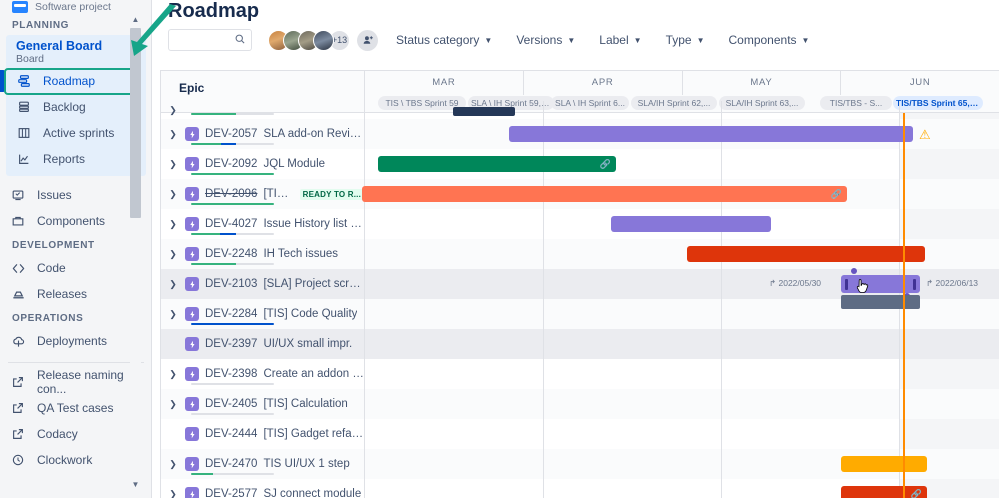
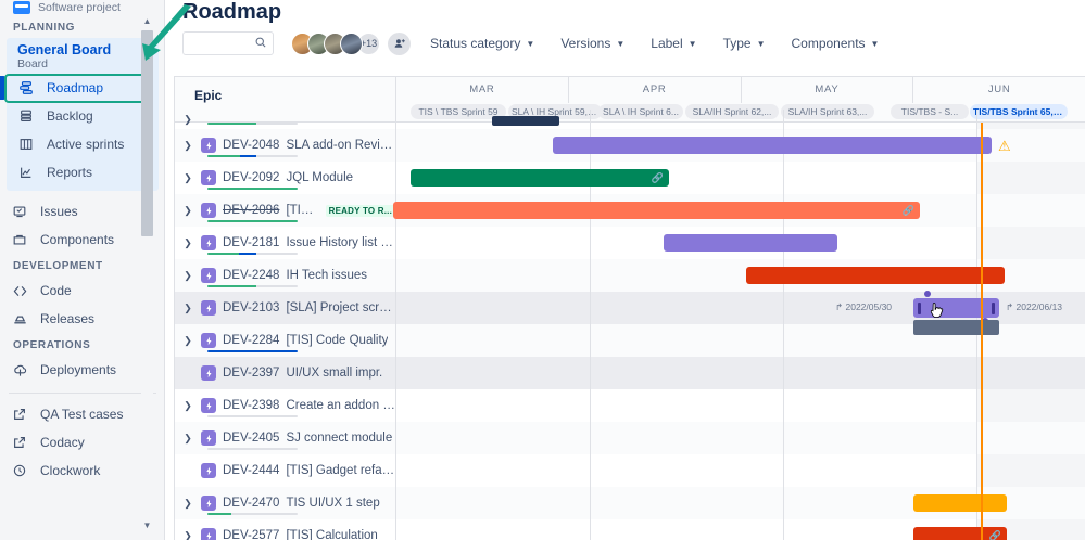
  Software project
  PLANNING
  General Board
  Board
  Roadmap
  Backlog
  Active sprints
  Reports
  Issues
  Components
  DEVELOPMENT
  Code
  Releases
  OPERATIONS
  Deployments
- Release naming con...
  QA Test cases
  Codacy
  Clockwork
  ▲
  ▼
  Roadmap
  +13
  Status category
  ▼
  Versions
  ▼
  Label
  ▼
  Type
  ▼
  Components
  ▼
  Epic
  MAR
  APR
  MAY
  JUN
  TIS \ TBS Sprint 59
  SLA \ IH Sprint 59, T.
  SLA \ IH Sprint 6...
  SLA/IH Sprint 62,...
  SLA/IH Sprint 63,...
  TIS/TBS - S...
  IS/TBS Sprint 65, S..
  ❯
  ❯
- DEV-2057
+ DEV-2048
  ⚠
  ❯
  DEV-2092
  JQL Module
  🔗
  ❯
  DEV-2096
  READY TO R...
  🔗
  ❯
- DEV-4027
+ DEV-2181
  ❯
  DEV-2248
  IH Tech issues
  ❯
  DEV-2103
  ↱ 2022/05/30
  ↱ 2022/06/13
  ❯
  DEV-2284
  [TIS] Code Quality
  DEV-2397
  UI/UX small impr.
  ❯
  DEV-2398
  ❯
  DEV-2405
- [TIS] Calculation
+ SJ connect module
  DEV-2444
  [TIS] Gadget refacto
  ❯
  DEV-2470
  TIS UI/UX 1 step
  ❯
  DEV-2577
- SJ connect module
+ [TIS] Calculation
  🔗
